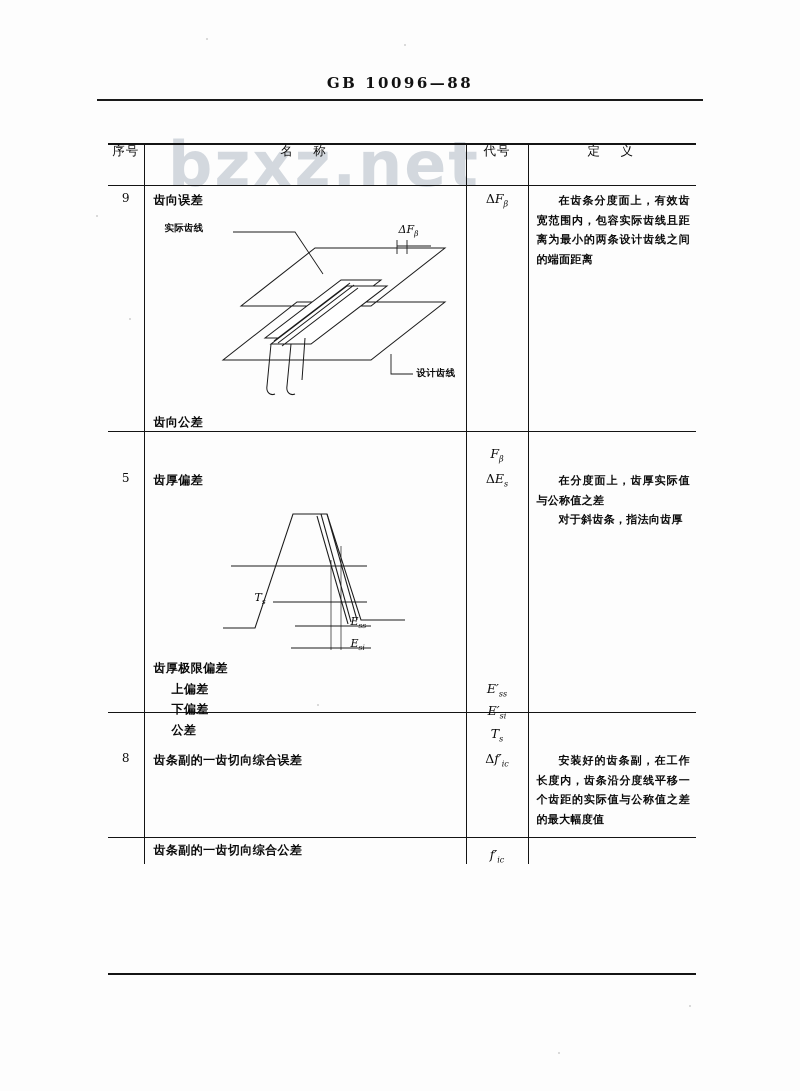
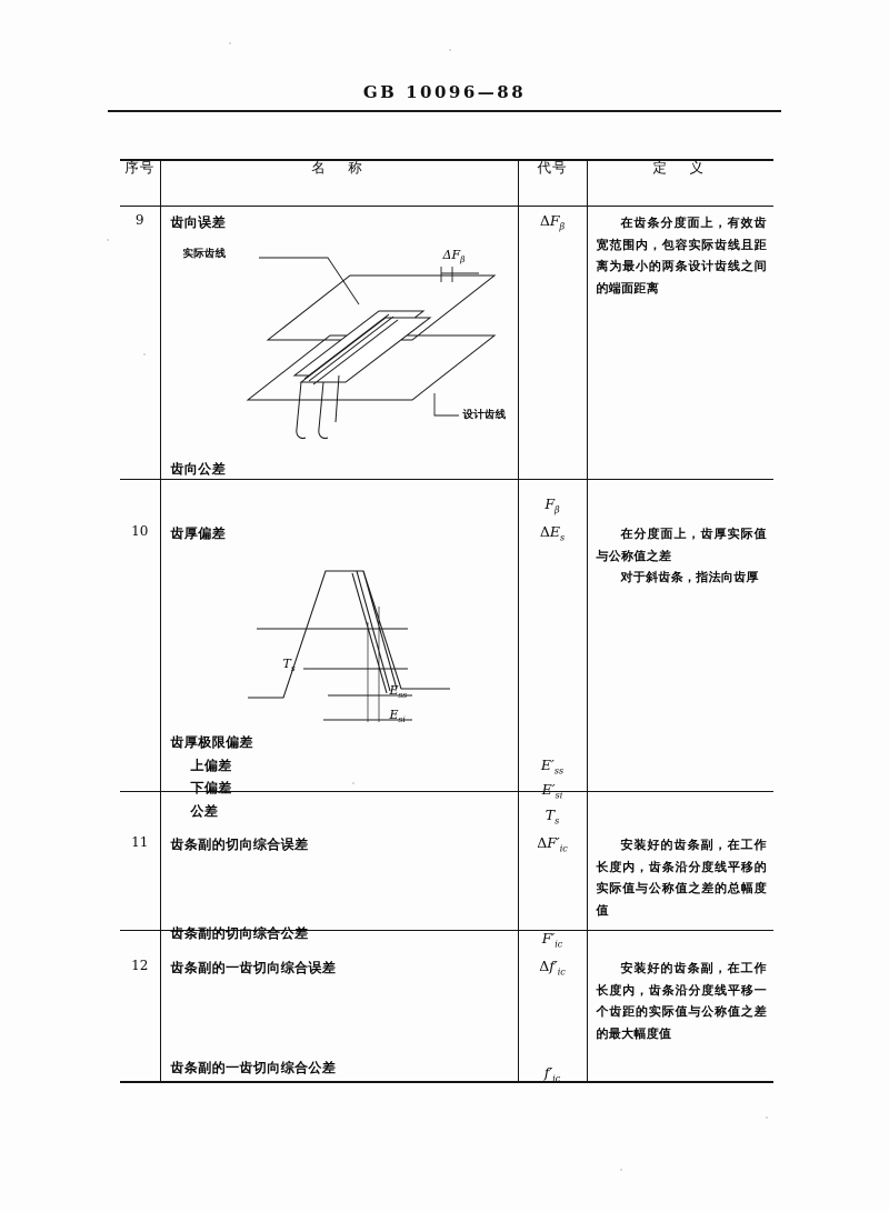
  GB 10096—88
- bzxz.net
  序号	名 称	代号	定 义
  9	齿向误差 实际齿线 ΔFβ 设计齿线 齿向公差	ΔFβ Fβ	在齿条分度面上，有效齿宽范围内，包容实际齿线且距离为最小的两条设计齿线之间的端面距离
- 5	齿厚偏差 Ts Ess Esi 齿厚极限偏差 上偏差 下偏差 公差	ΔEs E′ss E′si Ts	在分度面上，齿厚实际值与公称值之差 对于斜齿条，指法向齿厚
+ 10	齿厚偏差 Ts Ess Esi 齿厚极限偏差 上偏差 下偏差 公差	ΔEs E′ss E′si Ts	在分度面上，齿厚实际值与公称值之差 对于斜齿条，指法向齿厚
+ 11	齿条副的切向综合误差 齿条副的切向综合公差	ΔF′ic F′ic	安装好的齿条副，在工作长度内，齿条沿分度线平移的实际值与公称值之差的总幅度值
- 8	齿条副的一齿切向综合误差 齿条副的一齿切向综合公差	Δf′ic f′ic	安装好的齿条副，在工作长度内，齿条沿分度线平移一个齿距的实际值与公称值之差的最大幅度值
+ 12	齿条副的一齿切向综合误差 齿条副的一齿切向综合公差	Δf′ic f′ic	安装好的齿条副，在工作长度内，齿条沿分度线平移一个齿距的实际值与公称值之差的最大幅度值
